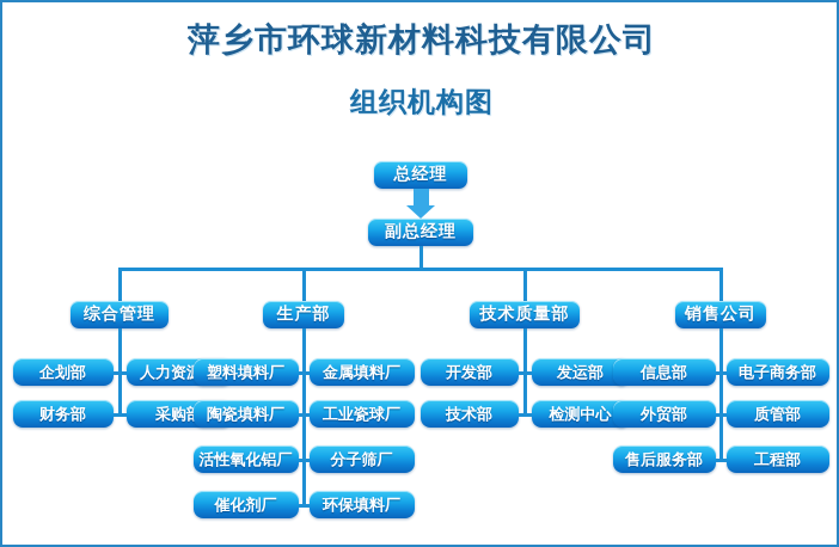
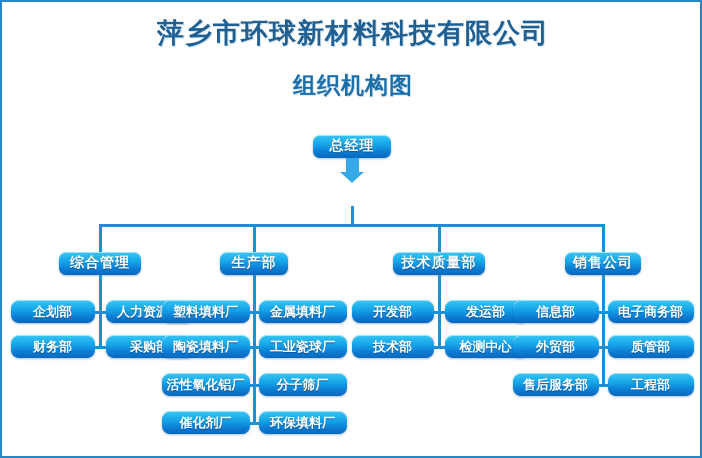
  萍乡市环球新材料科技有限公司
  组织机构图
  总经理
- 副总经理
  综合管理
  企划部
  财务部
  生产部
  塑料填料厂
  金属填料厂
  陶瓷填料厂
  工业瓷球厂
  活性氧化铝厂
  分子筛厂
  催化剂厂
  环保填料厂
  技术质量部
  开发部
  发运部
  技术部
  检测中心
  销售公司
  信息部
  电子商务部
  外贸部
  质管部
  售后服务部
  工程部
